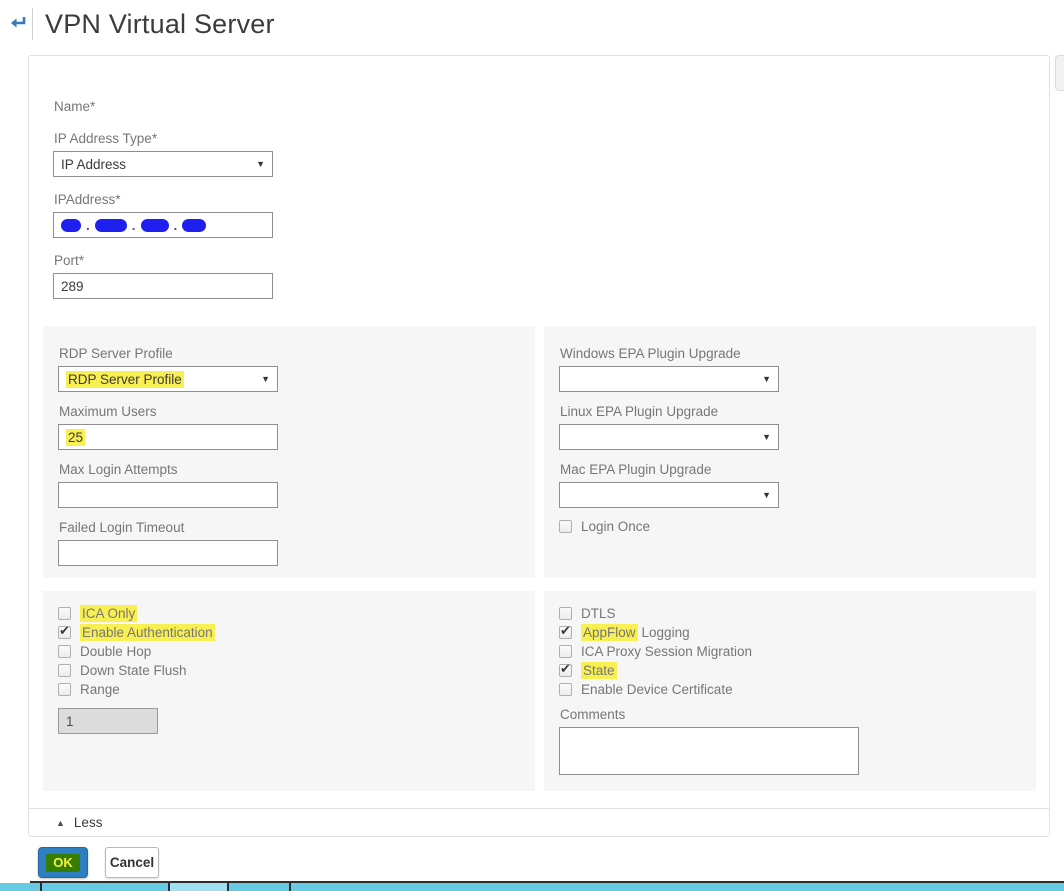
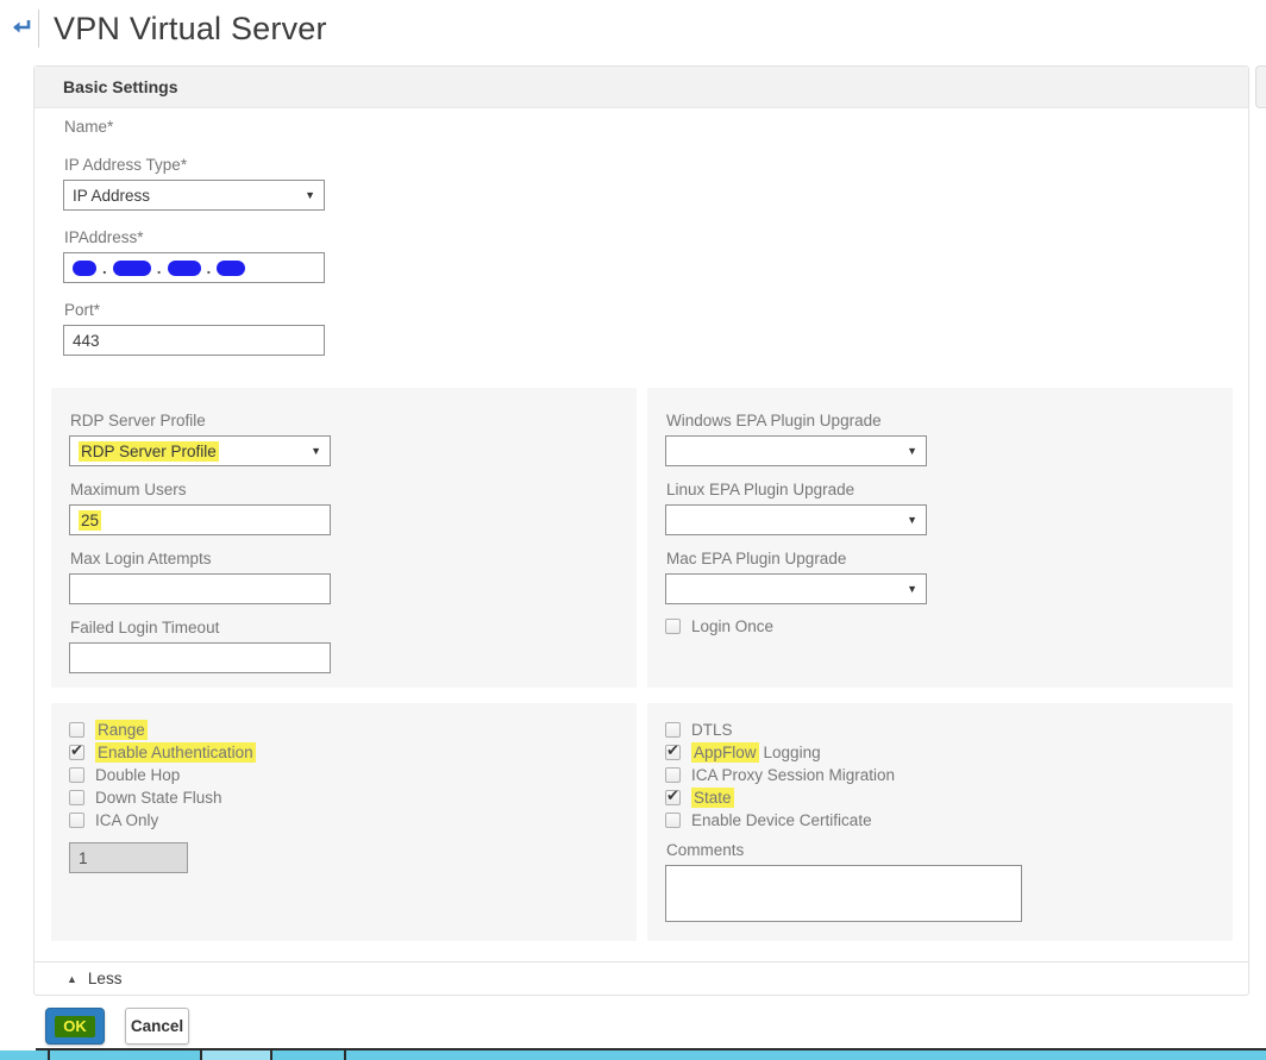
  VPN Virtual Server
+ Basic Settings
  Name*
  IP Address Type*
  IP Address
  ▼
  IPAddress*
  .
  .
  .
  Port*
- 289
+ 443
  RDP Server Profile
  RDP Server Profile
  ▼
  Maximum Users
  25
  Max Login Attempts
  Failed Login Timeout
  Windows EPA Plugin Upgrade
  ▼
  Linux EPA Plugin Upgrade
  ▼
  Mac EPA Plugin Upgrade
  ▼
  Login Once
- ICA Only
+ Range
  Enable Authentication
  Double Hop
  Down State Flush
- Range
+ ICA Only
  1
  DTLS
  AppFlow
  Logging
  ICA Proxy Session Migration
  State
  Enable Device Certificate
  Comments
  ▲
  Less
  OK
  Cancel
